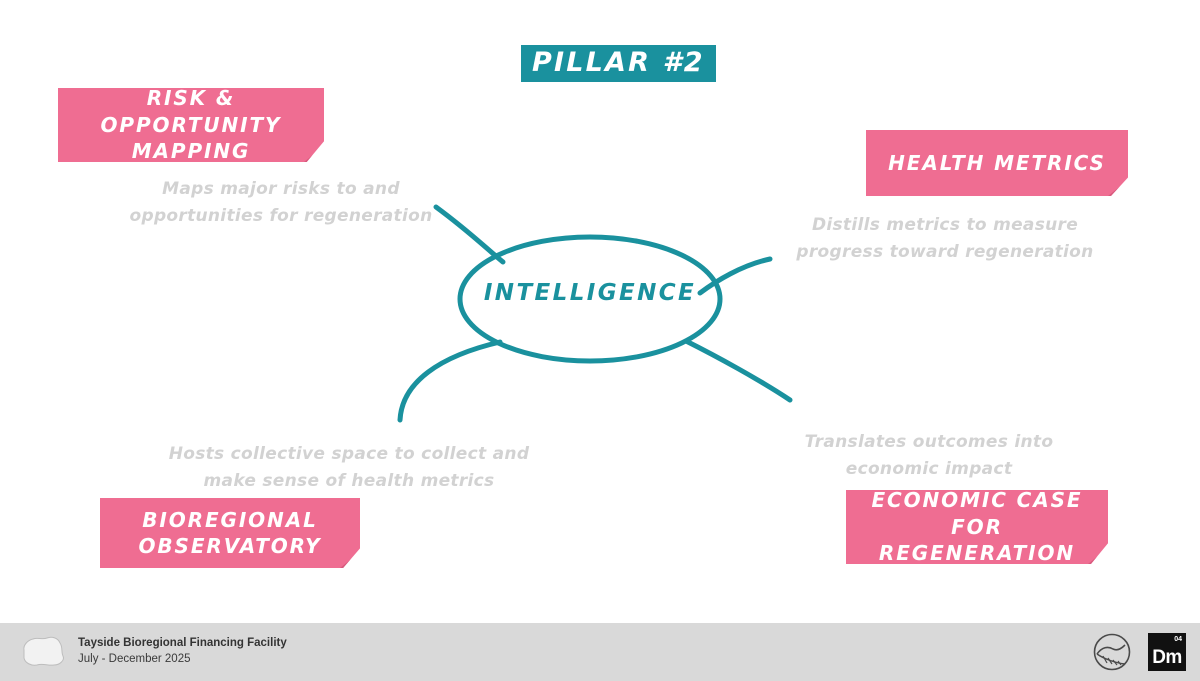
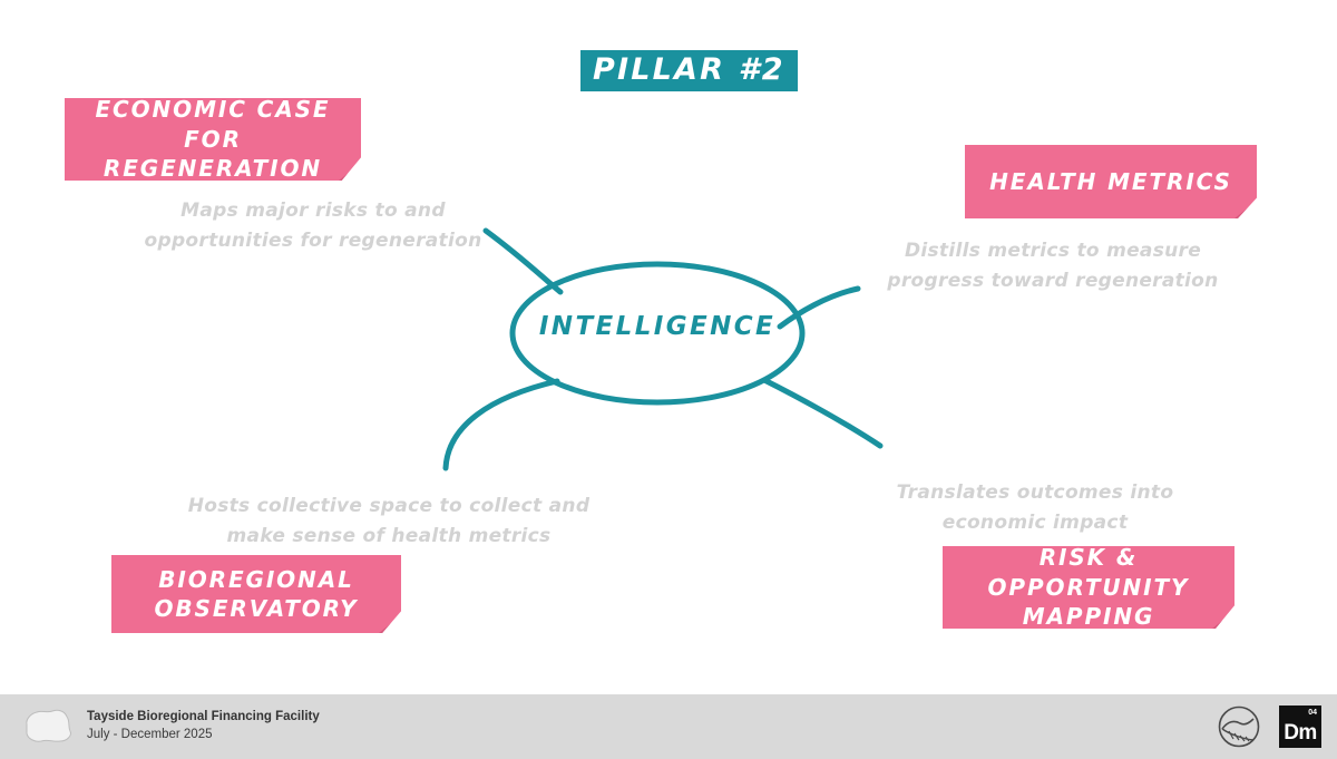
  PILLAR #2
  INTELLIGENCE
- RISK & OPPORTUNITY MAPPING
+ ECONOMIC CASE FOR REGENERATION
  Maps major risks to and opportunities for regeneration
  HEALTH METRICS
  Distills metrics to measure progress toward regeneration
  BIOREGIONAL OBSERVATORY
  Hosts collective space to collect and make sense of health metrics
- ECONOMIC CASE FOR REGENERATION
+ RISK & OPPORTUNITY MAPPING
  Translates outcomes into economic impact
  Tayside Bioregional Financing Facility
  July - December 2025
  Dm
